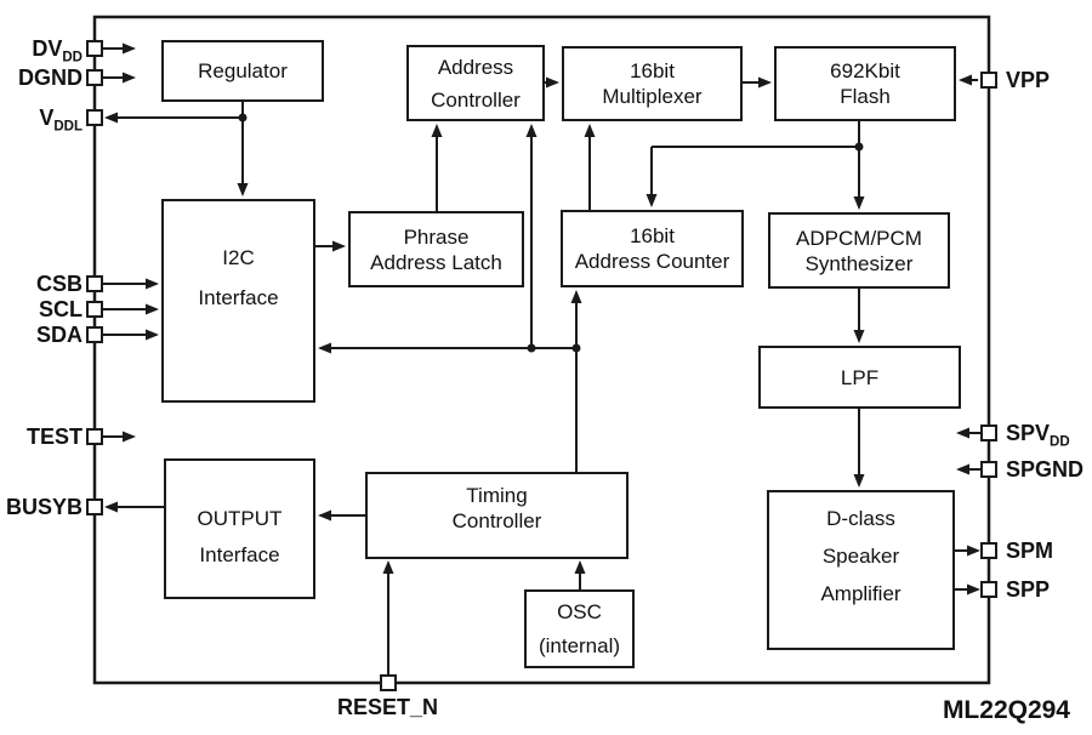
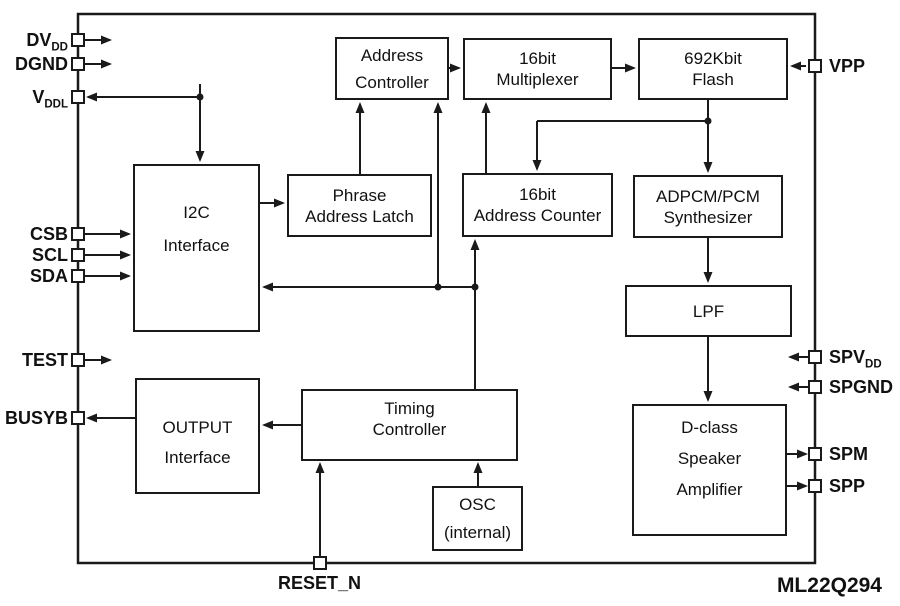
- Regulator
  Address
  Controller
  16bit
  Multiplexer
  692Kbit
  Flash
  I2C
  Interface
  Phrase
  Address Latch
  16bit
  Address Counter
  ADPCM/PCM
  Synthesizer
  LPF
  OUTPUT
  Interface
  Timing
  Controller
  OSC
  (internal)
  D-class
  Speaker
  Amplifier
  DVDD
  DGND
  VDDL
  CSB
  SCL
  SDA
  TEST
  BUSYB
  VPP
  SPVDD
  SPGND
  SPM
  SPP
  RESET_N
  ML22Q294
